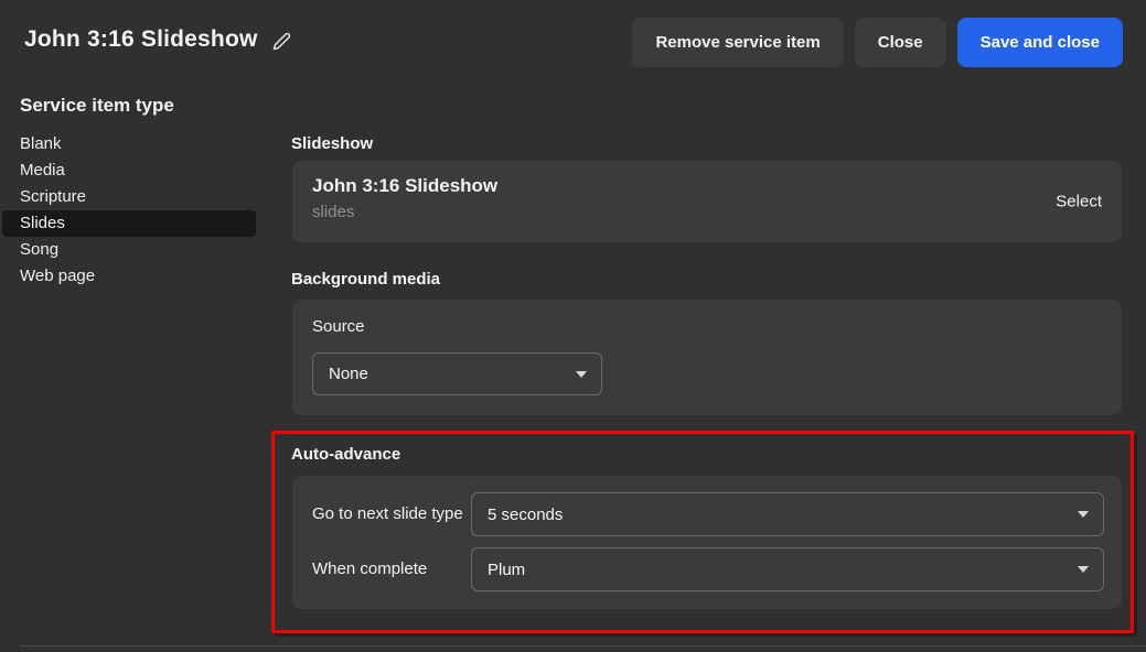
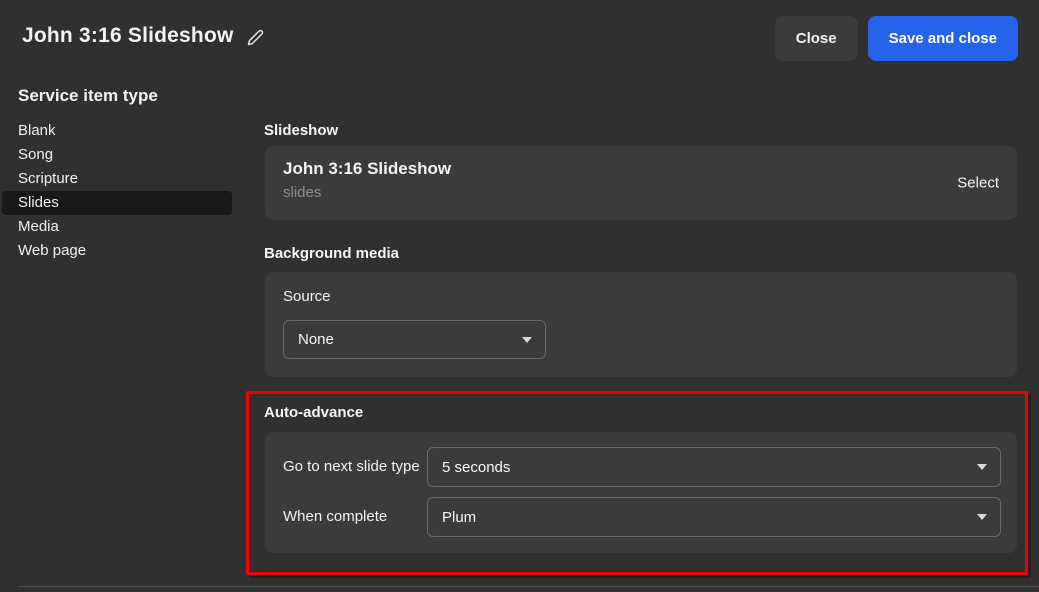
  John 3:16 Slideshow
- Remove service item
  Close
  Save and close
  Service item type
  Blank
- Media
+ Song
  Scripture
  Slides
- Song
+ Media
  Web page
  Slideshow
  John 3:16 Slideshow
  slides
  Select
  Background media
  Source
  None
  Auto-advance
  Go to next slide type
  5 seconds
  When complete
  Plum
